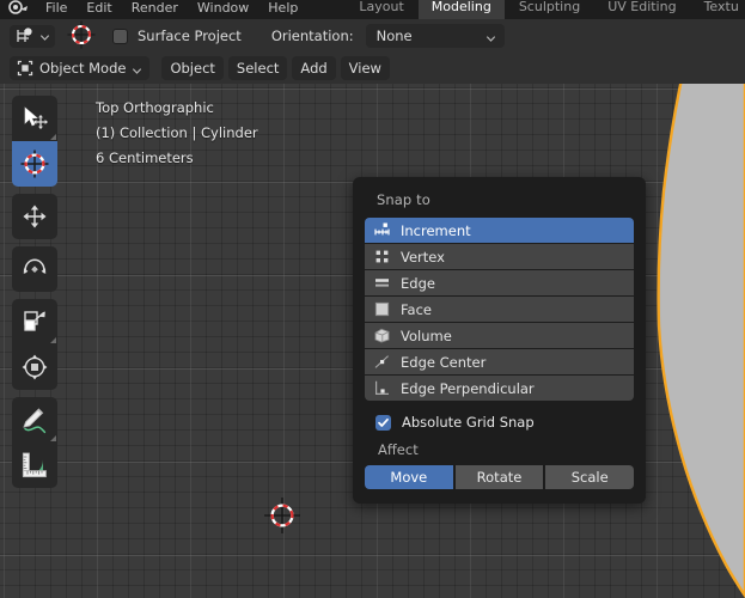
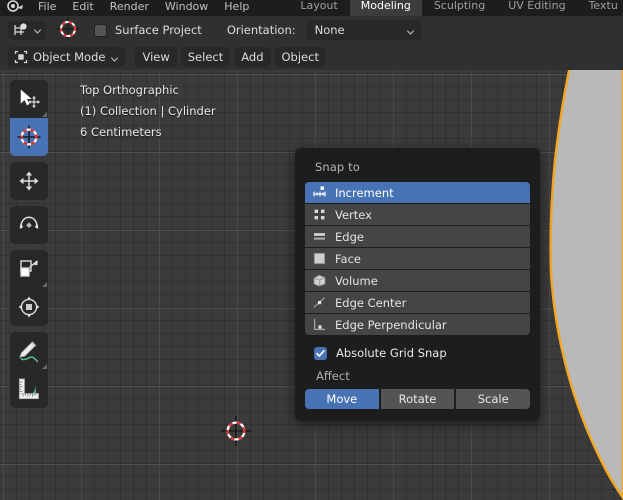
  File
  Edit
  Render
  Window
  Help
  Layout
  Modeling
  Sculpting
  UV Editing
  Textu
  Surface Project
  Orientation:
  None
  Object Mode
- Object
+ View
  Select
  Add
- View
+ Object
  Top Orthographic
  (1) Collection | Cylinder
  6 Centimeters
  Snap to
  Increment
  Vertex
  Edge
  Face
  Volume
  Edge Center
  Edge Perpendicular
  Absolute Grid Snap
  Affect
  Move
  Rotate
  Scale
